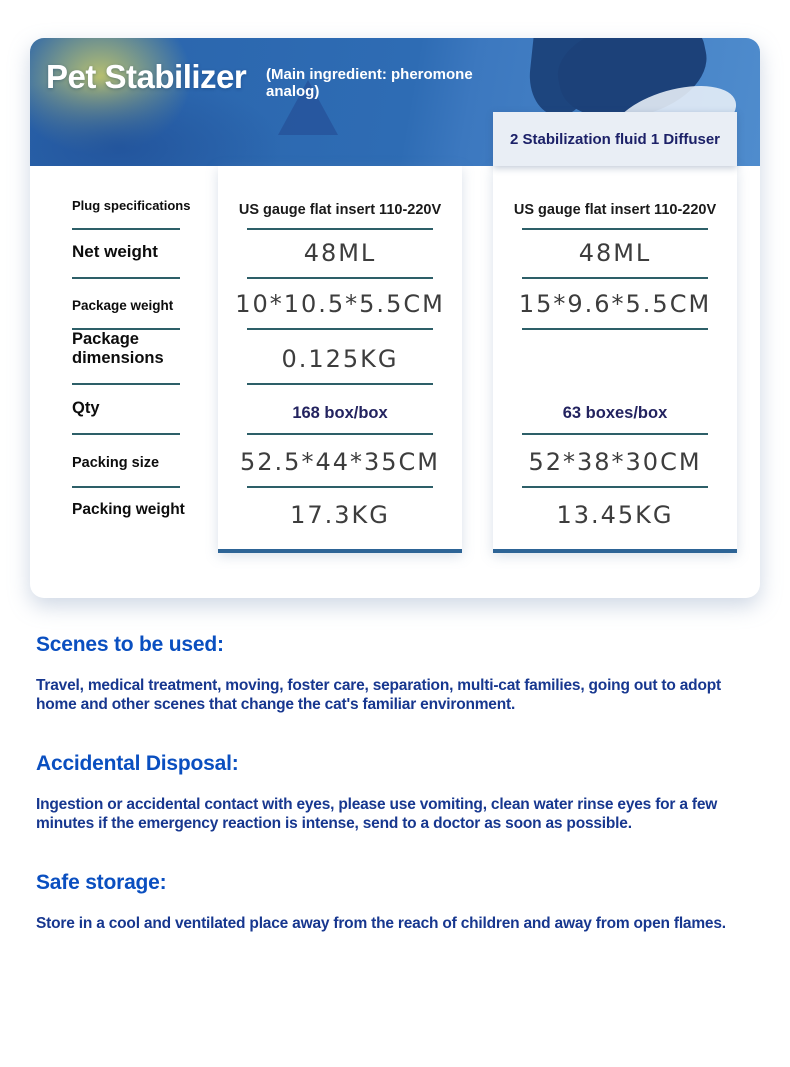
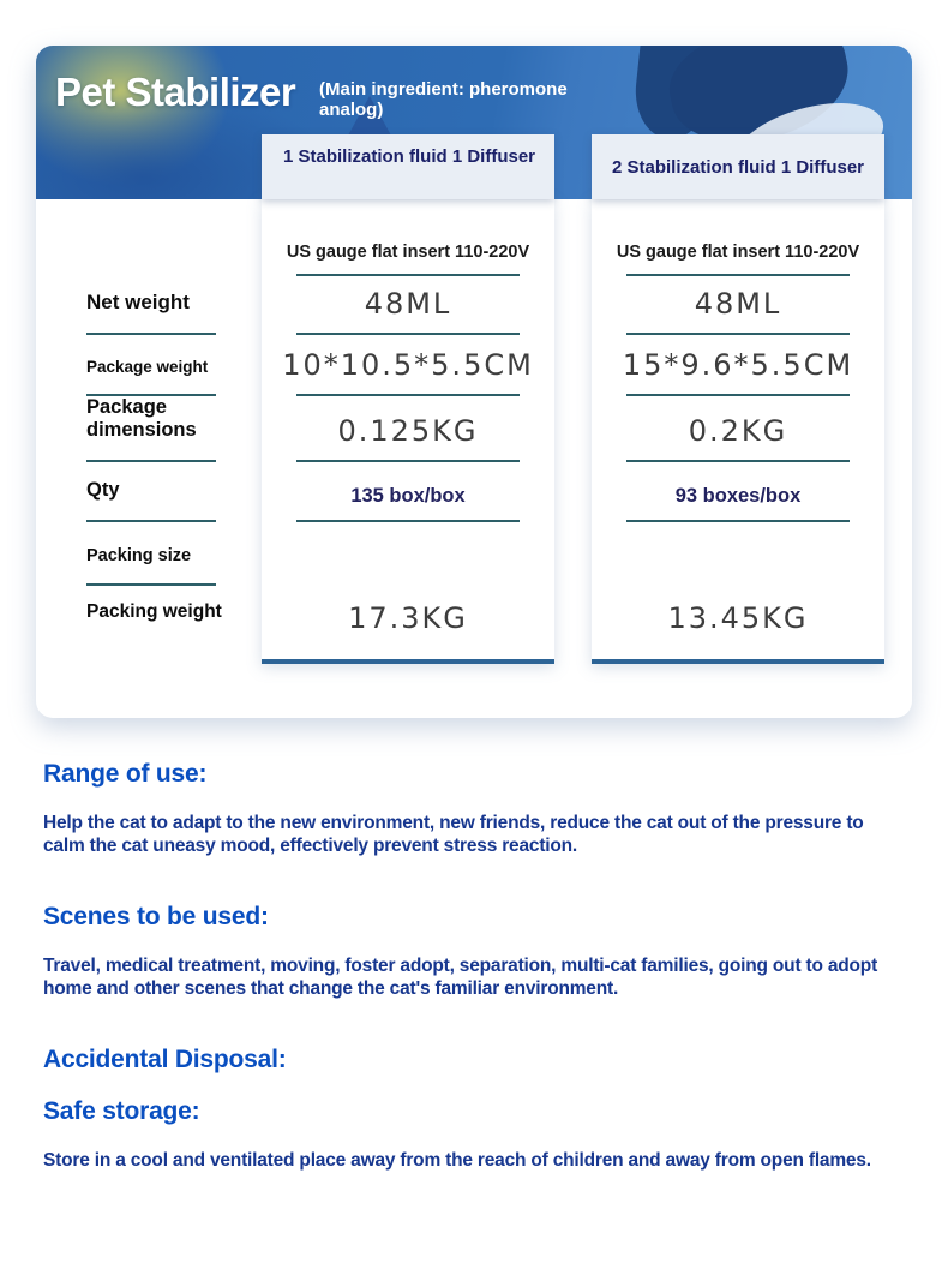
  Pet Stabilizer
  (Main ingredient: pheromone analog)
+ 1 Stabilization fluid 1 Diffuser
  2 Stabilization fluid 1 Diffuser
- Plug specifications
  US gauge flat insert 110-220V
  US gauge flat insert 110-220V
  Net weight
  48ML
  48ML
  Package weight
  10*10.5*5.5CM
  15*9.6*5.5CM
  Package dimensions
  0.125KG
+ 0.2KG
  Qty
- 168 box/box
+ 135 box/box
- 63 boxes/box
+ 93 boxes/box
  Packing size
- 52.5*44*35CM
- 52*38*30CM
  Packing weight
  17.3KG
  13.45KG
+ Range of use:
+ Help the cat to adapt to the new environment, new friends, reduce the cat out of the pressure to calm the cat uneasy mood, effectively prevent stress reaction.
  Scenes to be used:
- Travel, medical treatment, moving, foster care, separation, multi-cat families, going out to adopt home and other scenes that change the cat's familiar environment.
+ Travel, medical treatment, moving, foster adopt, separation, multi-cat families, going out to adopt home and other scenes that change the cat's familiar environment.
  Accidental Disposal:
- Ingestion or accidental contact with eyes, please use vomiting, clean water rinse eyes for a few minutes if the emergency reaction is intense, send to a doctor as soon as possible.
  Safe storage:
  Store in a cool and ventilated place away from the reach of children and away from open flames.
